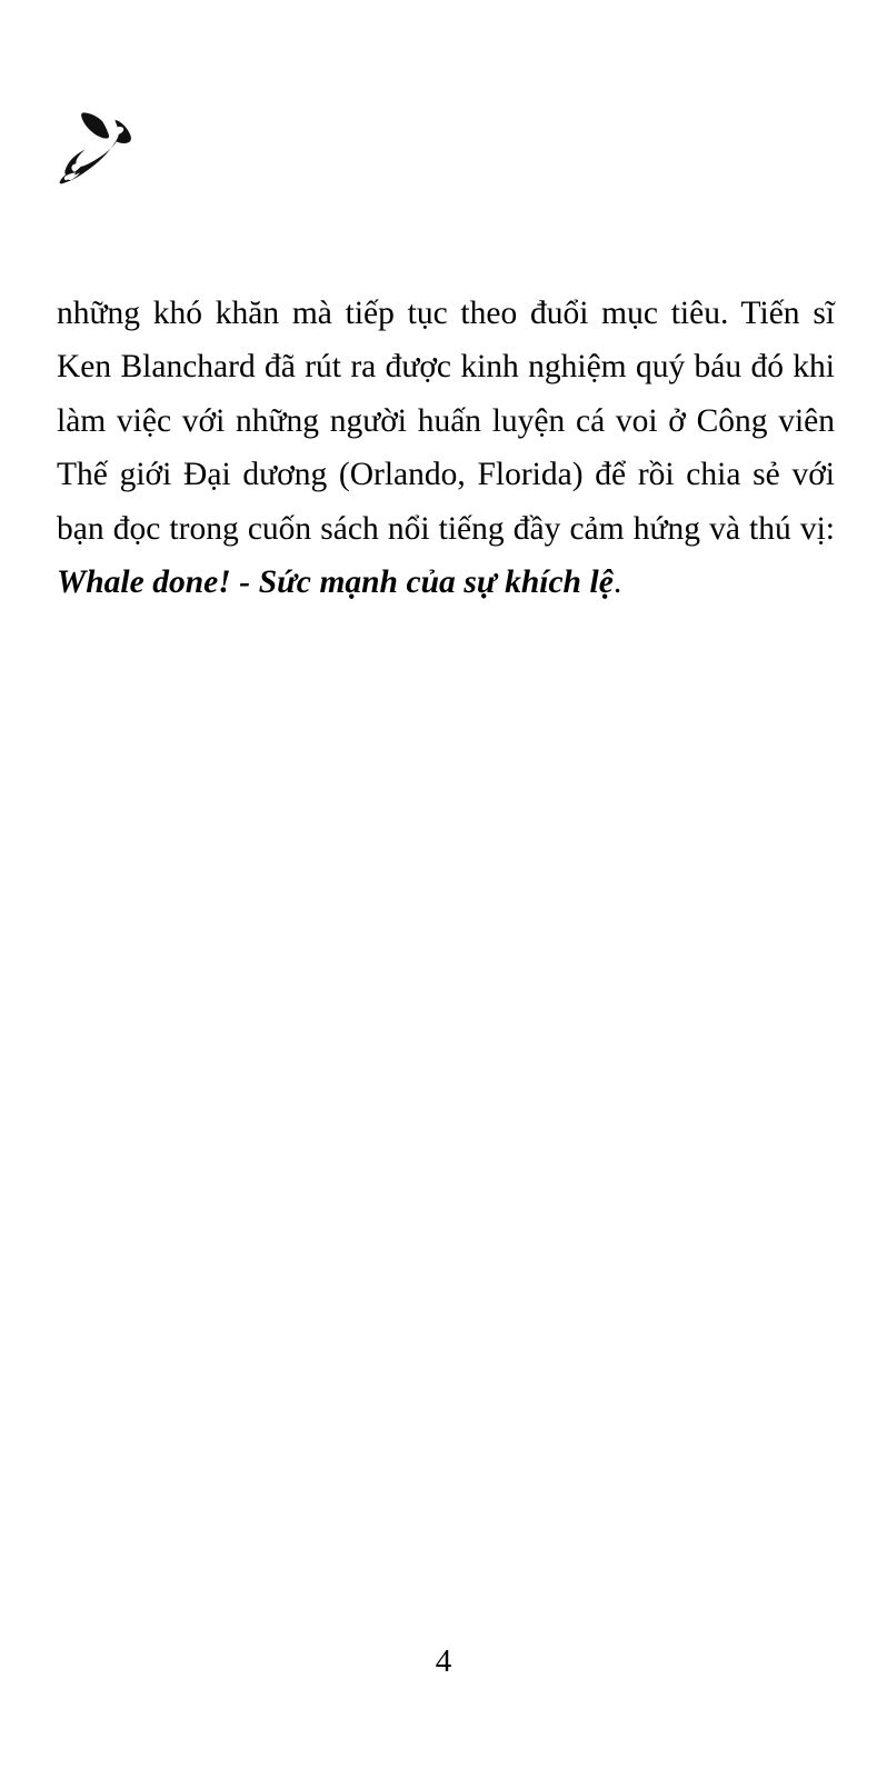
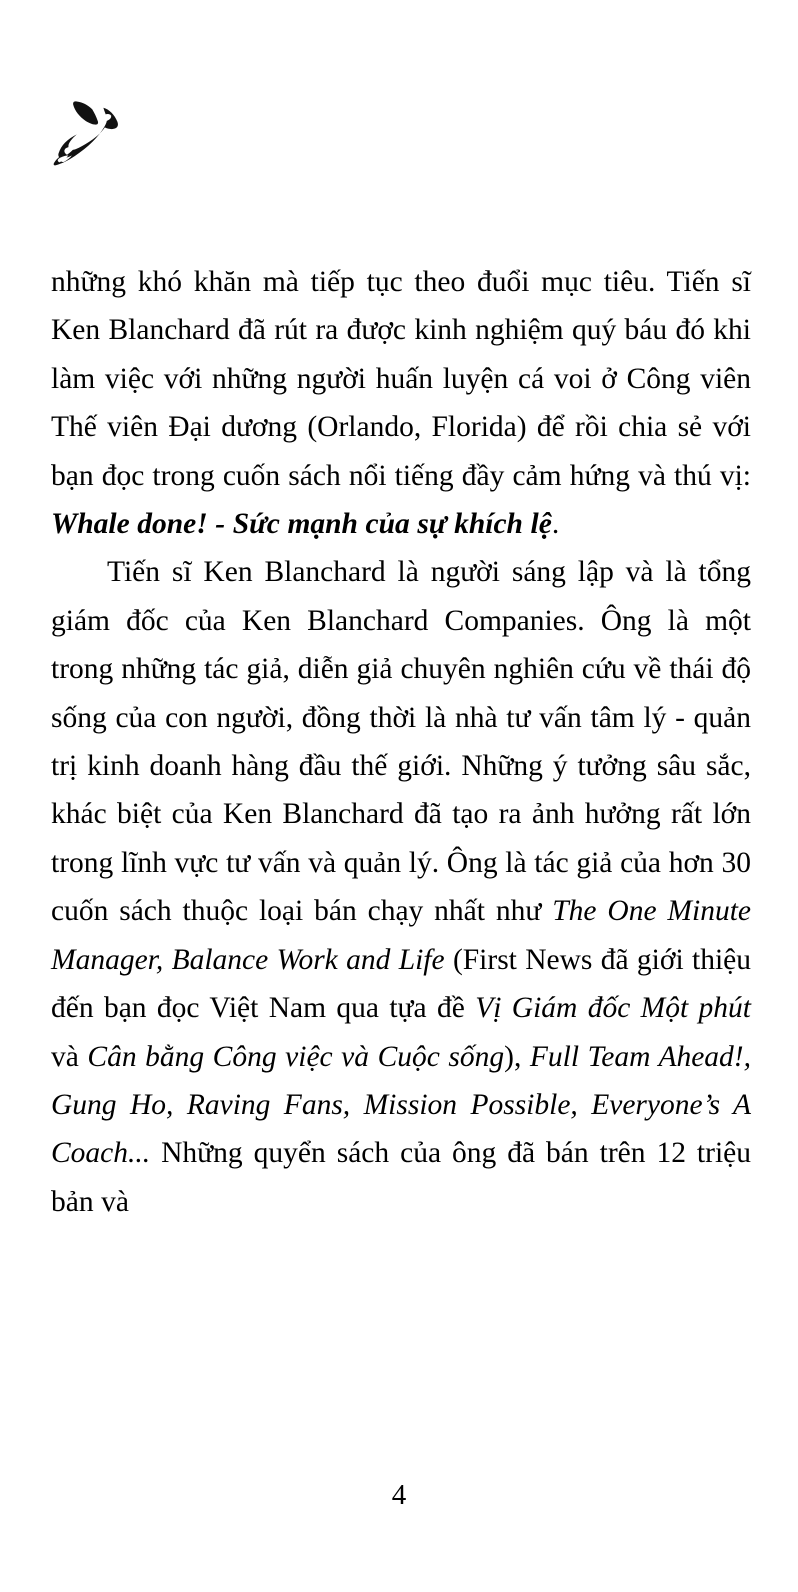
- những khó khăn mà tiếp tục theo đuổi mục tiêu. Tiến sĩ Ken Blanchard đã rút ra được kinh nghiệm quý báu đó khi làm việc với những người huấn luyện cá voi ở Công viên Thế giới Đại dương (Orlando, Florida) để rồi chia sẻ với bạn đọc trong cuốn sách nổi tiếng đầy cảm hứng và thú vị: Whale done! - Sức mạnh của sự khích lệ.
+ những khó khăn mà tiếp tục theo đuổi mục tiêu. Tiến sĩ Ken Blanchard đã rút ra được kinh nghiệm quý báu đó khi làm việc với những người huấn luyện cá voi ở Công viên Thế viên Đại dương (Orlando, Florida) để rồi chia sẻ với bạn đọc trong cuốn sách nổi tiếng đầy cảm hứng và thú vị: Whale done! - Sức mạnh của sự khích lệ.
+ Tiến sĩ Ken Blanchard là người sáng lập và là tổng giám đốc của Ken Blanchard Companies. Ông là một trong những tác giả, diễn giả chuyên nghiên cứu về thái độ sống của con người, đồng thời là nhà tư vấn tâm lý - quản trị kinh doanh hàng đầu thế giới. Những ý tưởng sâu sắc, khác biệt của Ken Blanchard đã tạo ra ảnh hưởng rất lớn trong lĩnh vực tư vấn và quản lý. Ông là tác giả của hơn 30 cuốn sách thuộc loại bán chạy nhất như The One Minute Manager, Balance Work and Life (First News đã giới thiệu đến bạn đọc Việt Nam qua tựa đề Vị Giám đốc Một phút và Cân bằng Công việc và Cuộc sống), Full Team Ahead!, Gung Ho, Raving Fans, Mission Possible, Everyone’s A Coach... Những quyển sách của ông đã bán trên 12 triệu bản và
  4
